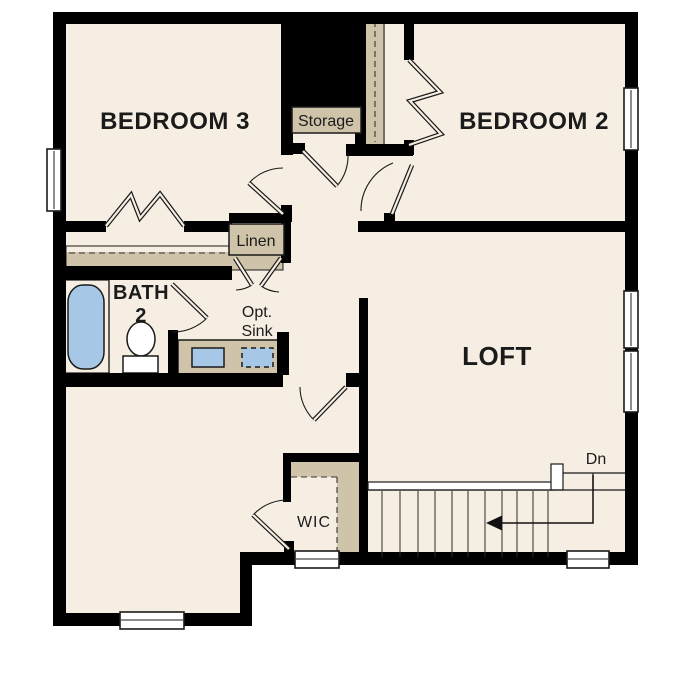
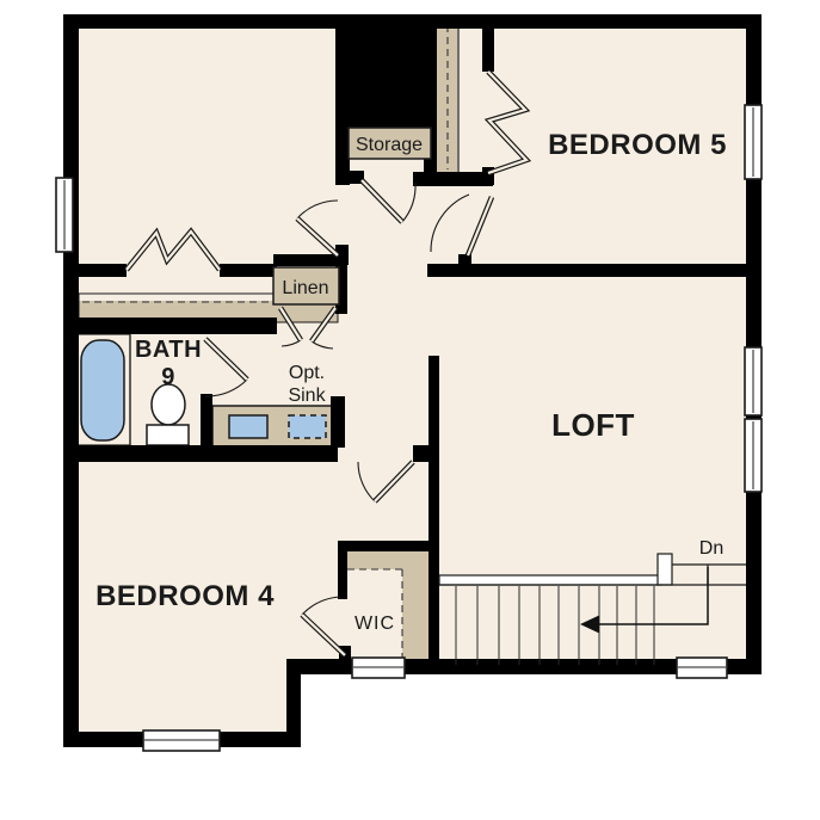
- BEDROOM 3
- BEDROOM 2
+ BEDROOM 5
+ BEDROOM 4
  LOFT
  BATH
- 2
+ 9
  Storage
  Linen
  Opt.
  Sink
  WIC
  Dn
